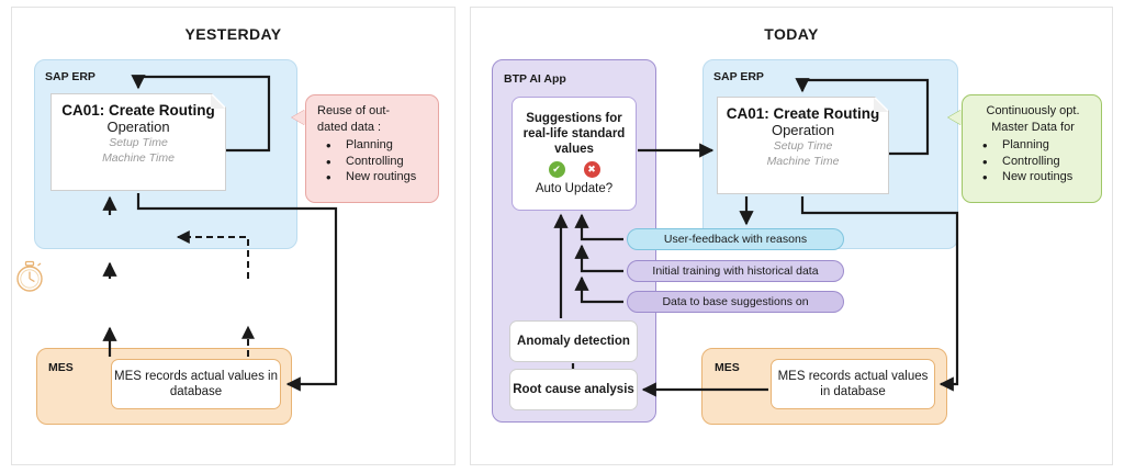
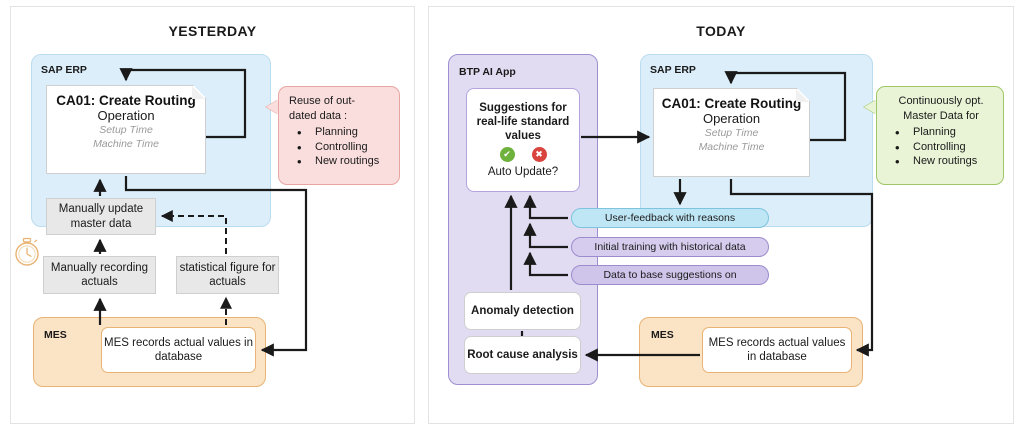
  YESTERDAY
  SAP ERP
  CA01: Create Routing
  Operation
  Setup Time
  Machine Time
+ Manually update master data
+ Manually recording actuals
+ statistical figure for actuals
  MES
  MES records actual values in database
  Reuse of out-
  dated data :
  Planning
  Controlling
  New routings
  TODAY
  BTP AI App
  Suggestions for
  real-life standard
  values
  ✔
  ✖
  Auto Update?
  Anomaly detection
  Root cause analysis
  SAP ERP
  CA01: Create Routing
  Operation
  Setup Time
  Machine Time
  User-feedback with reasons
  Initial training with historical data
  Data to base suggestions on
  MES
  MES records actual values in database
  Continuously opt.
  Master Data for
  Planning
  Controlling
  New routings
